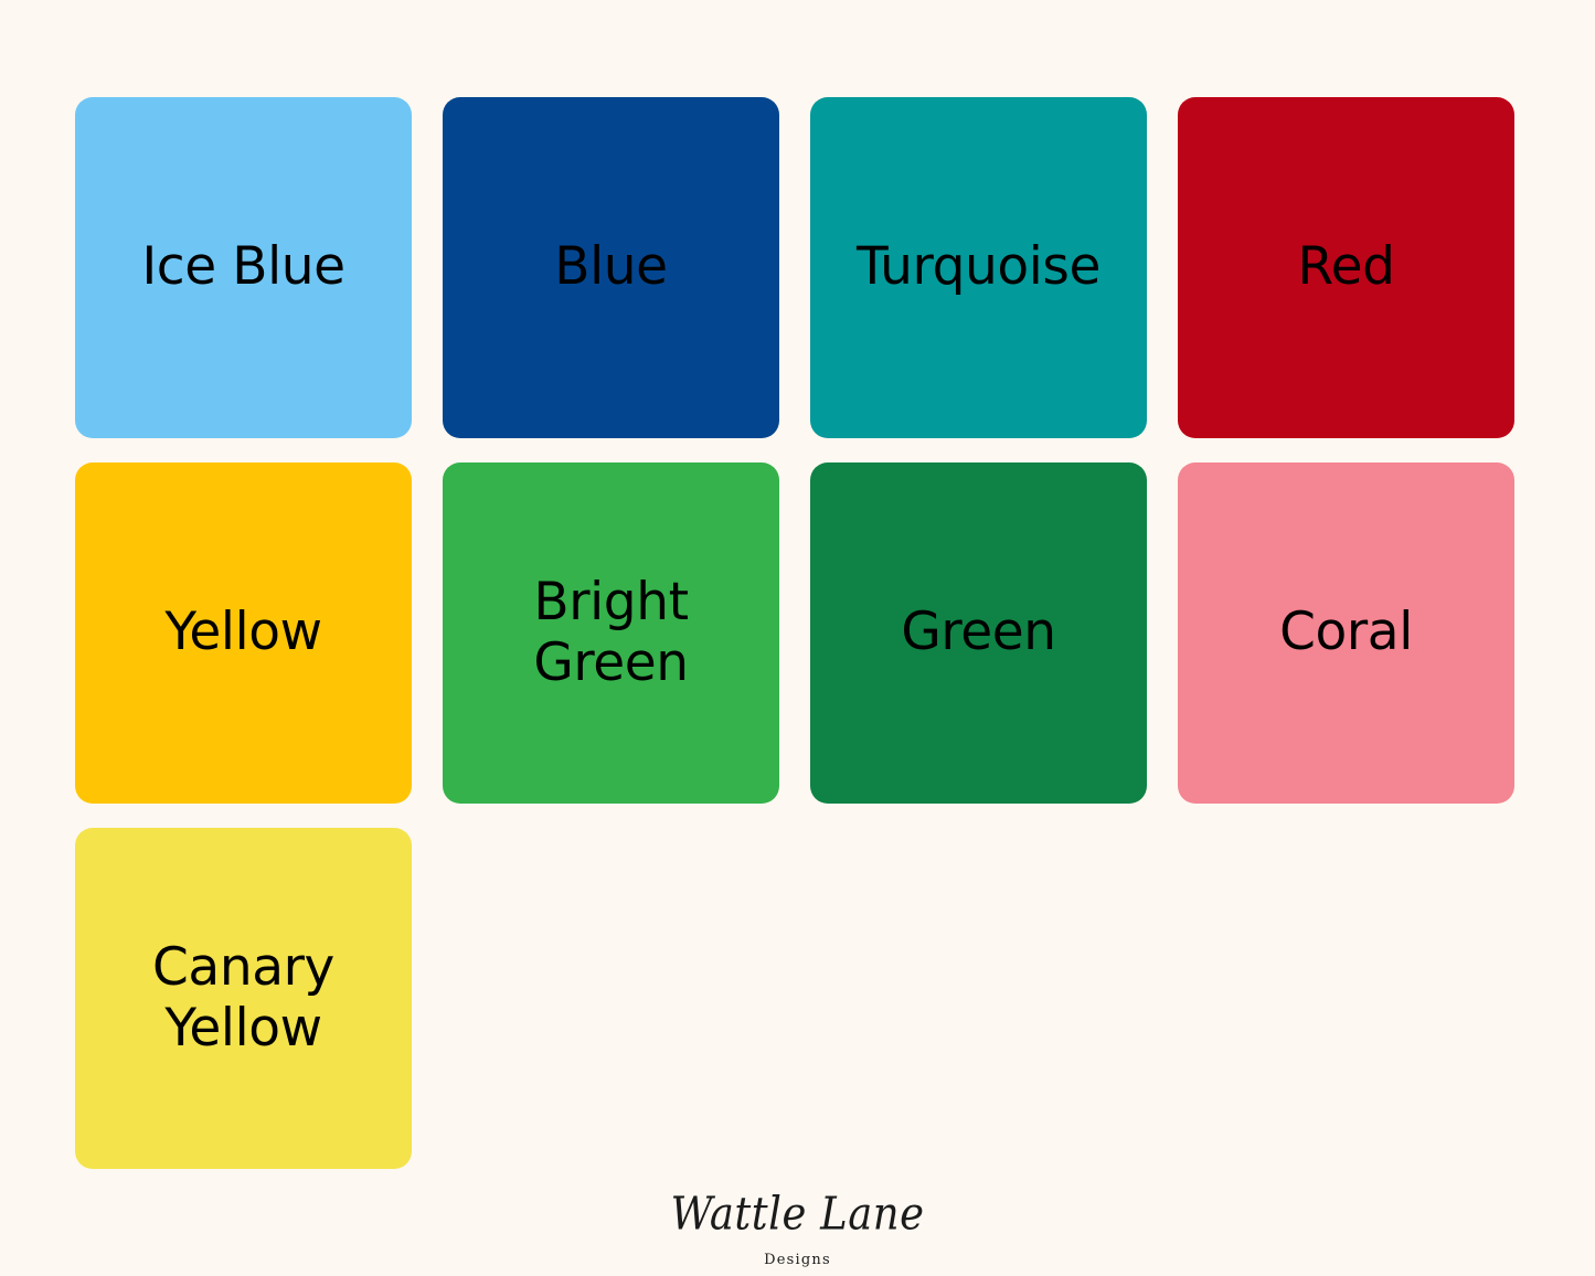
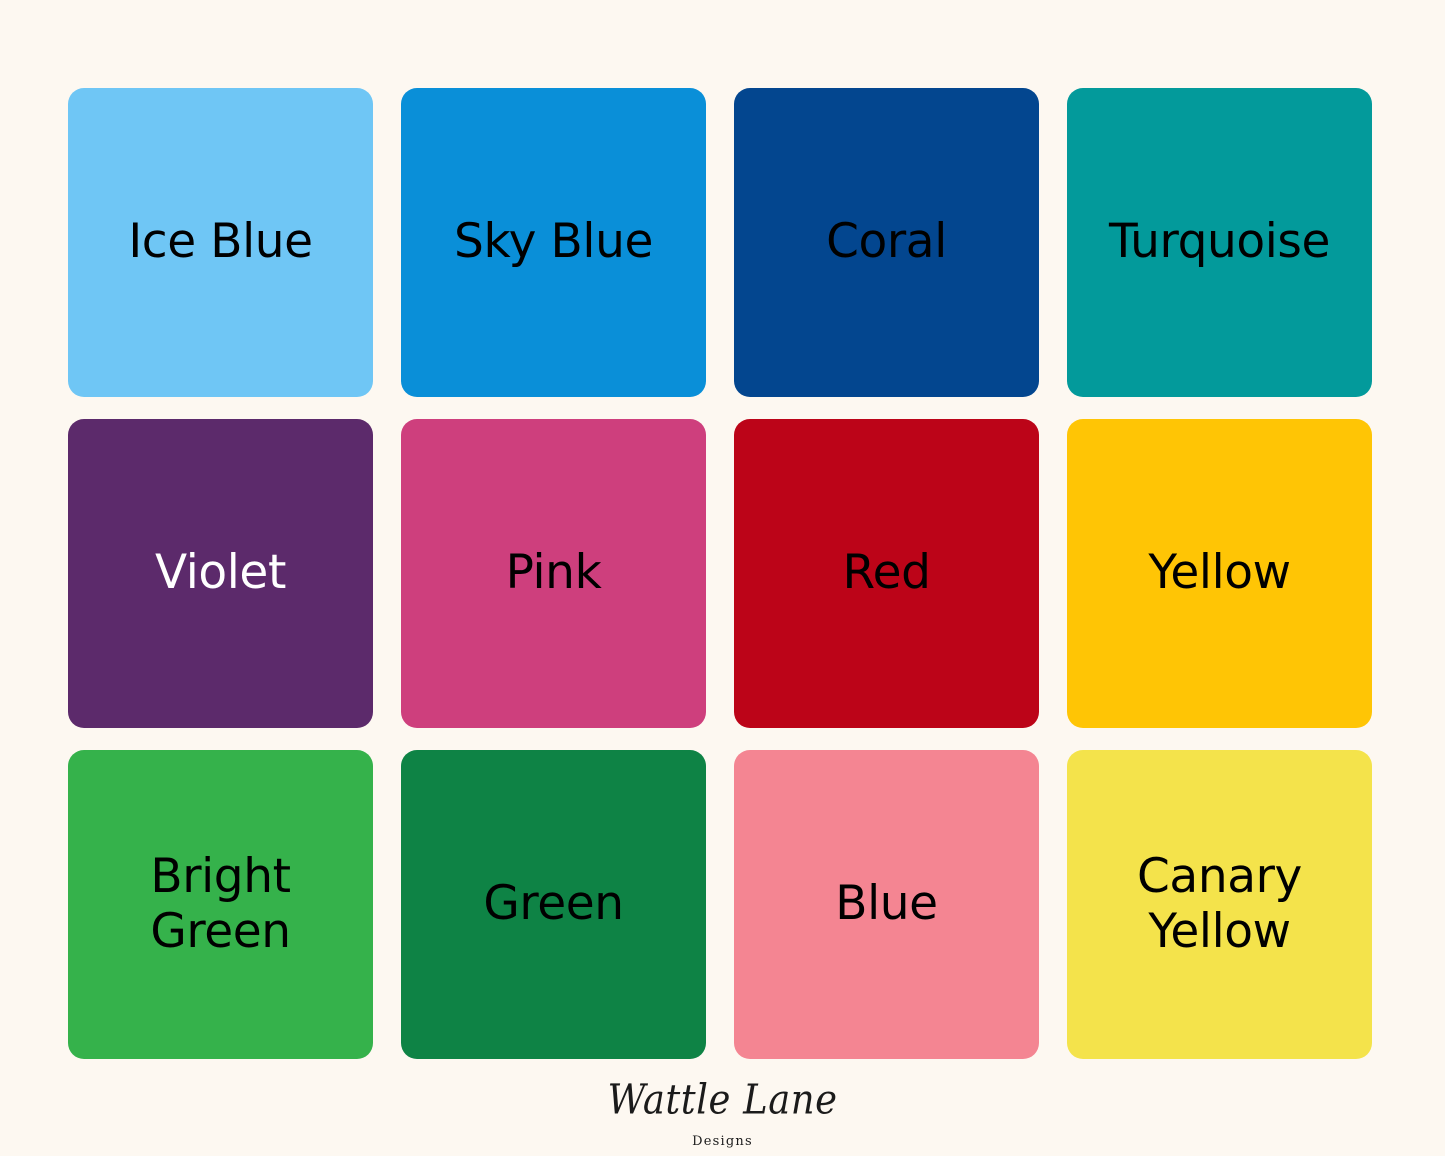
  Ice Blue
+ Sky Blue
- Blue
+ Coral
  Turquoise
+ Violet
+ Pink
  Red
  Yellow
  Bright
  Green
  Green
- Coral
+ Blue
  Canary
  Yellow
  Wattle Lane
  Designs
